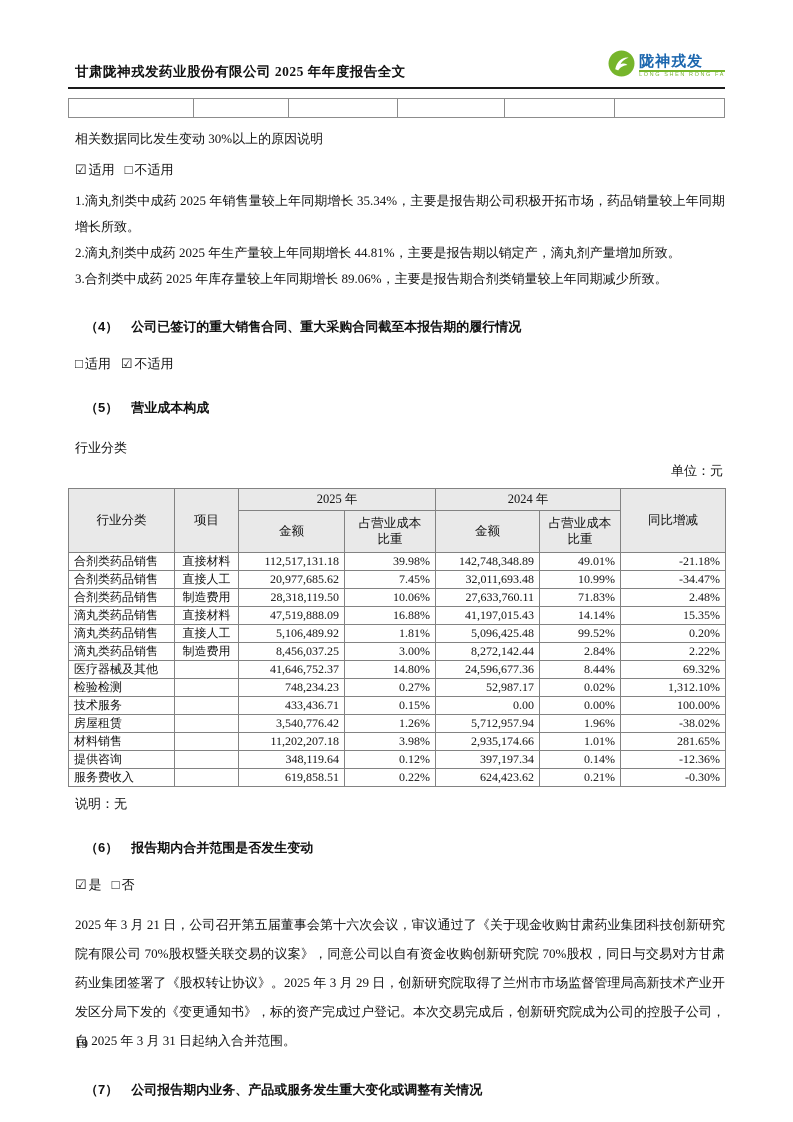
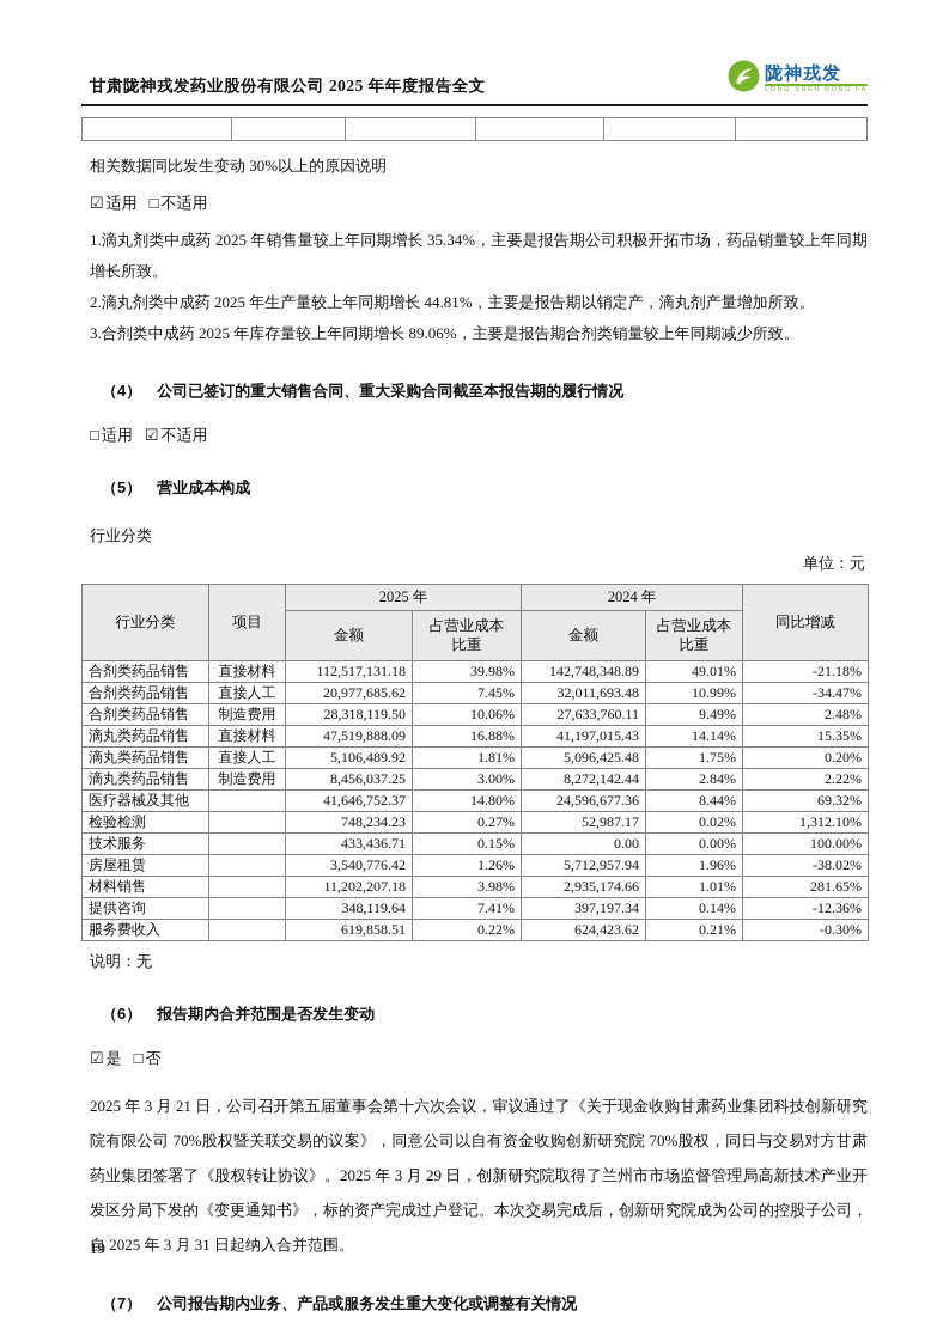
  甘肃陇神戎发药业股份有限公司 2025 年年度报告全文
  陇神戎发
  相关数据同比发生变动 30%以上的原因说明
  ☑ 适用 □ 不适用
  1.滴丸剂类中成药 2025 年销售量较上年同期增长 35.34%，主要是报告期公司积极开拓市场，药品销量较上年同期增长所致。
  2.滴丸剂类中成药 2025 年生产量较上年同期增长 44.81%，主要是报告期以销定产，滴丸剂产量增加所致。
  3.合剂类中成药 2025 年库存量较上年同期增长 89.06%，主要是报告期合剂类销量较上年同期减少所致。
  （4） 公司已签订的重大销售合同、重大采购合同截至本报告期的履行情况
  □ 适用 ☑ 不适用
  （5） 营业成本构成
  行业分类
  单位：元
  行业分类	项目	2025 年	2024 年	同比增减
  金额	占营业成本 比重	金额	占营业成本 比重
  合剂类药品销售	直接材料	112,517,131.18	39.98%	142,748,348.89	49.01%	-21.18%
  合剂类药品销售	直接人工	20,977,685.62	7.45%	32,011,693.48	10.99%	-34.47%
- 合剂类药品销售	制造费用	28,318,119.50	10.06%	27,633,760.11	71.83%	2.48%
+ 合剂类药品销售	制造费用	28,318,119.50	10.06%	27,633,760.11	9.49%	2.48%
  滴丸类药品销售	直接材料	47,519,888.09	16.88%	41,197,015.43	14.14%	15.35%
- 滴丸类药品销售	直接人工	5,106,489.92	1.81%	5,096,425.48	99.52%	0.20%
+ 滴丸类药品销售	直接人工	5,106,489.92	1.81%	5,096,425.48	1.75%	0.20%
  滴丸类药品销售	制造费用	8,456,037.25	3.00%	8,272,142.44	2.84%	2.22%
  医疗器械及其他		41,646,752.37	14.80%	24,596,677.36	8.44%	69.32%
  检验检测		748,234.23	0.27%	52,987.17	0.02%	1,312.10%
  技术服务		433,436.71	0.15%	0.00	0.00%	100.00%
  房屋租赁		3,540,776.42	1.26%	5,712,957.94	1.96%	-38.02%
  材料销售		11,202,207.18	3.98%	2,935,174.66	1.01%	281.65%
- 提供咨询		348,119.64	0.12%	397,197.34	0.14%	-12.36%
+ 提供咨询		348,119.64	7.41%	397,197.34	0.14%	-12.36%
  服务费收入		619,858.51	0.22%	624,423.62	0.21%	-0.30%
  说明：无
  （6） 报告期内合并范围是否发生变动
  ☑ 是 □ 否
  2025 年 3 月 21 日，公司召开第五届董事会第十六次会议，审议通过了《关于现金收购甘肃药业集团科技创新研究院有限公司 70%股权暨关联交易的议案》，同意公司以自有资金收购创新研究院 70%股权，同日与交易对方甘肃药业集团签署了《股权转让协议》。2025 年 3 月 29 日，创新研究院取得了兰州市市场监督管理局高新技术产业开发区分局下发的《变更通知书》，标的资产完成过户登记。本次交易完成后，创新研究院成为公司的控股子公司，自 2025 年 3 月 31 日起纳入合并范围。
  （7） 公司报告期内业务、产品或服务发生重大变化或调整有关情况
  19
